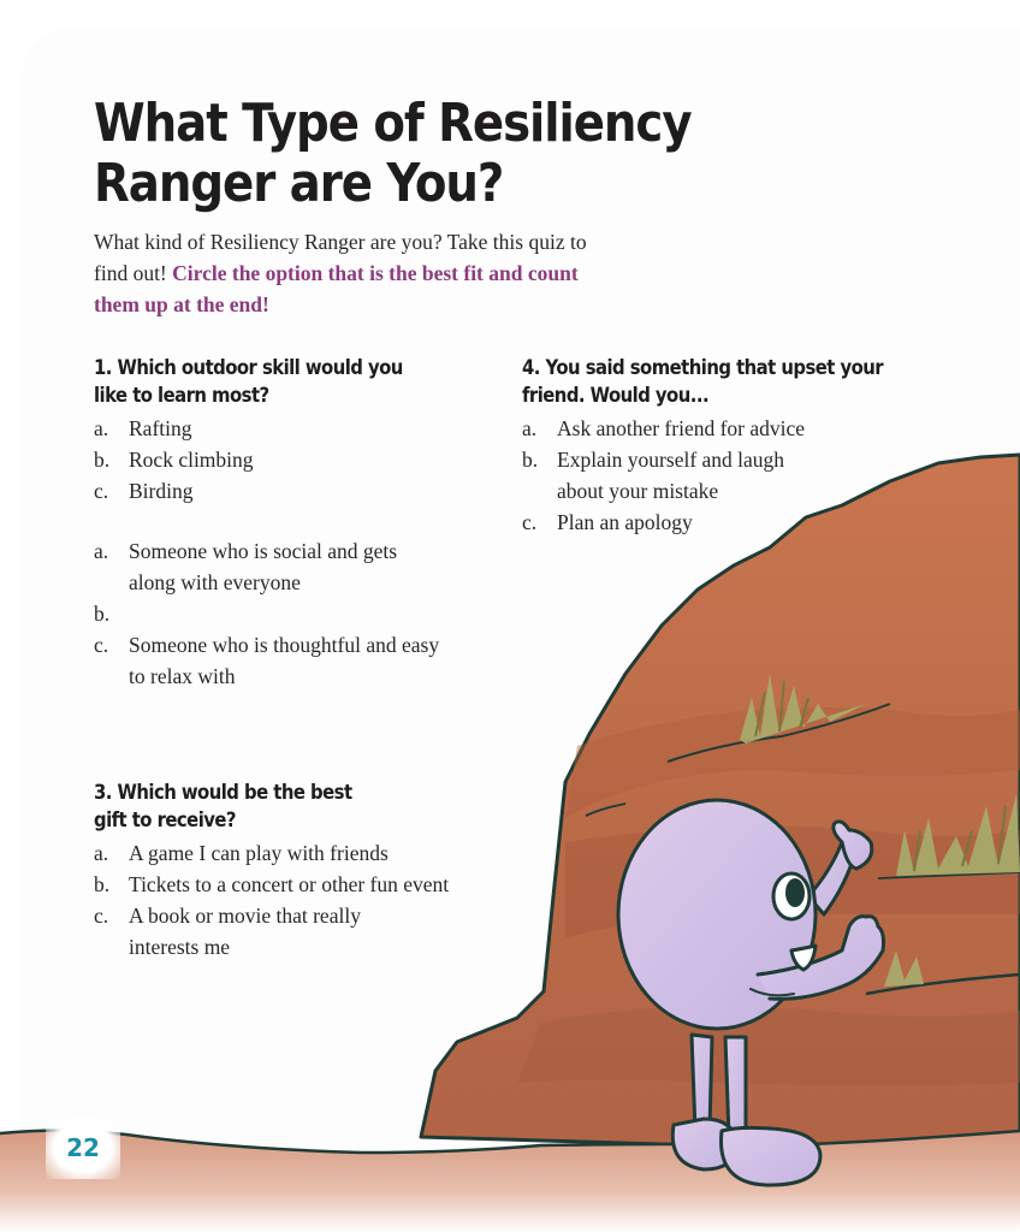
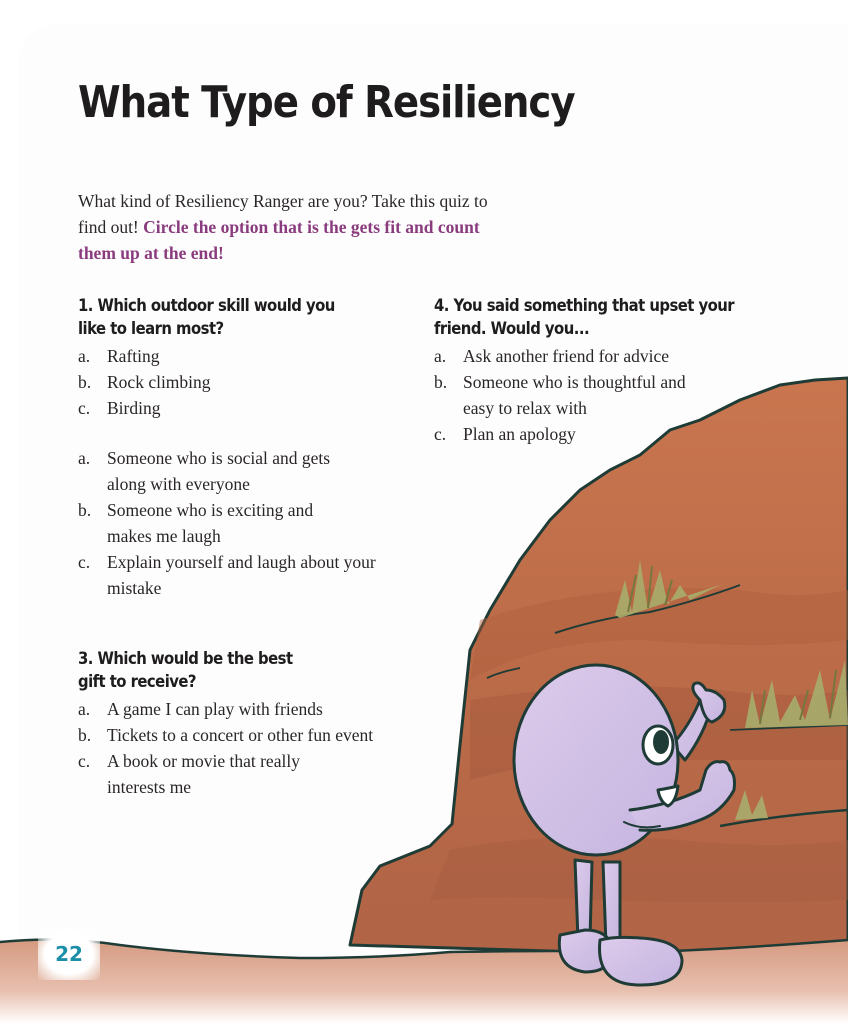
  What Type of Resiliency
- Ranger are You?
- What kind of Resiliency Ranger are you? Take this quiz to find out! Circle the option that is the best fit and count them up at the end!
+ What kind of Resiliency Ranger are you? Take this quiz to find out! Circle the option that is the gets fit and count them up at the end!
  1. Which outdoor skill would you like to learn most?
  a.
  Rafting
  b.
  Rock climbing
  c.
  Birding
  a.
  Someone who is social and gets along with everyone
  b.
+ Someone who is exciting and makes me laugh
  c.
- Someone who is thoughtful and easy to relax with
+ Explain yourself and laugh about your mistake
  3. Which would be the best gift to receive?
  a.
  A game I can play with friends
  b.
  Tickets to a concert or other fun event
  c.
  A book or movie that really interests me
  4. You said something that upset your friend. Would you...
  a.
  Ask another friend for advice
  b.
- Explain yourself and laugh about your mistake
+ Someone who is thoughtful and easy to relax with
  c.
  Plan an apology
  22
